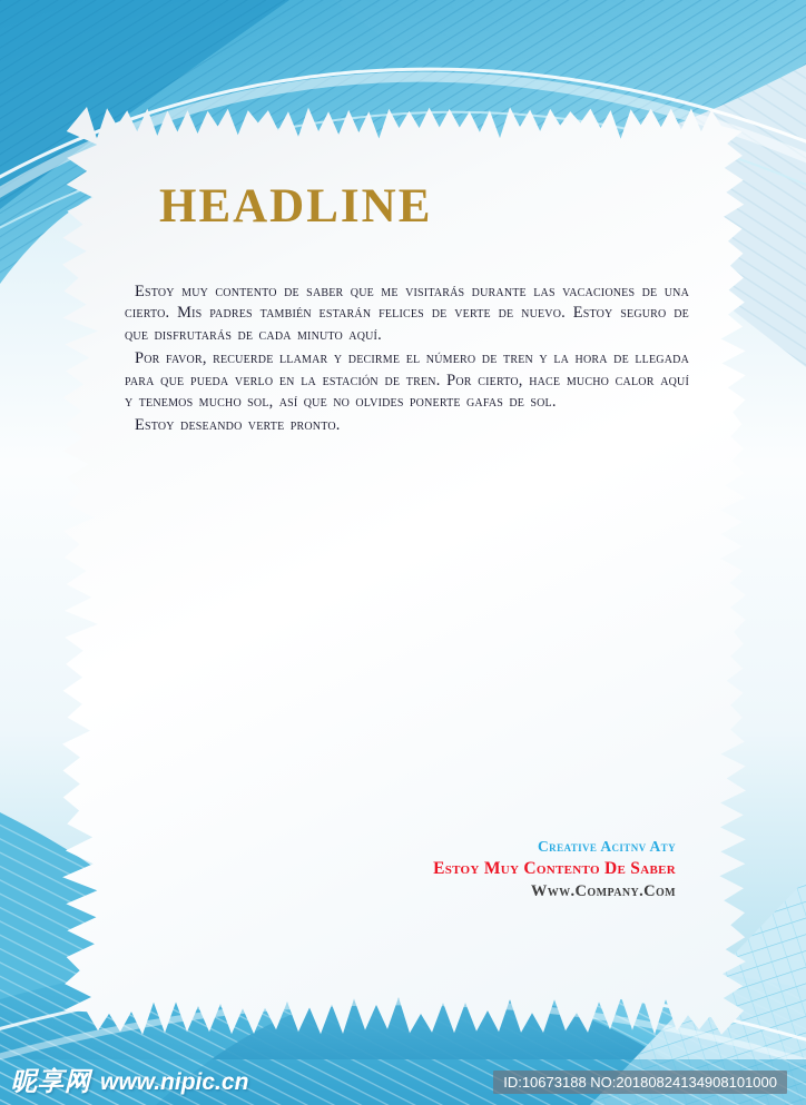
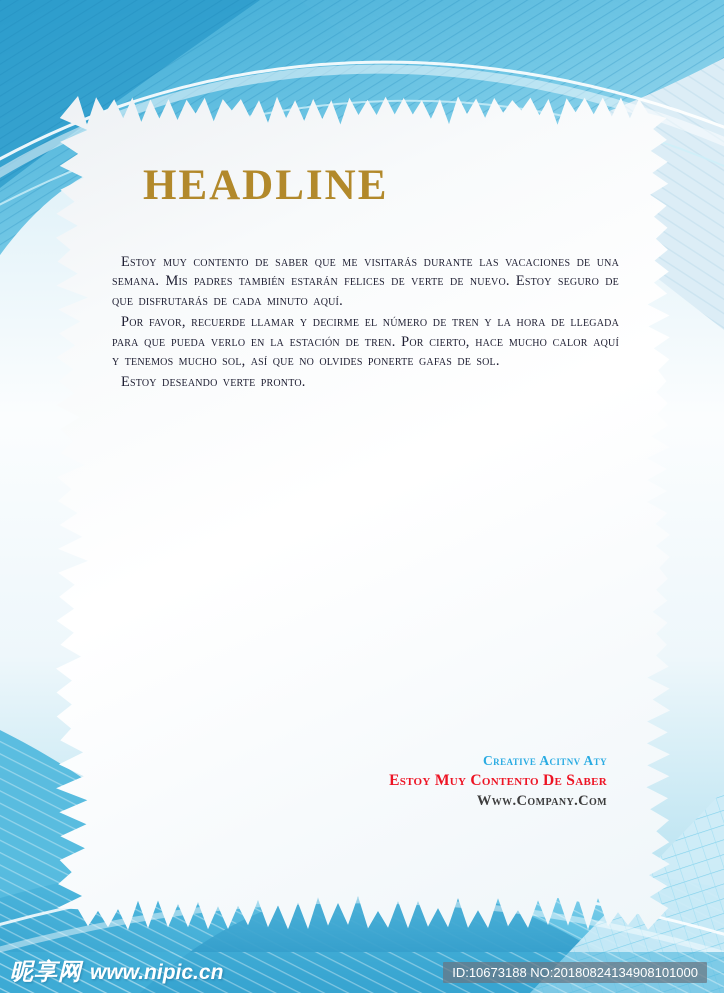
  HEADLINE
- Estoy muy contento de saber que me visitarás durante las vacaciones de una cierto. Mis padres también estarán felices de verte de nuevo. Estoy seguro de que disfrutarás de cada minuto aquí.
+ Estoy muy contento de saber que me visitarás durante las vacaciones de una semana. Mis padres también estarán felices de verte de nuevo. Estoy seguro de que disfrutarás de cada minuto aquí.
  Por favor, recuerde llamar y decirme el número de tren y la hora de llegada para que pueda verlo en la estación de tren. Por cierto, hace mucho calor aquí y tenemos mucho sol, así que no olvides ponerte gafas de sol.
  Estoy deseando verte pronto.
  Creative Acitnv Aty
  Estoy Muy Contento De Saber
  Www.Company.Com
  昵享网 www.nipic.cn
  ID:10673188 NO:20180824134908101000
